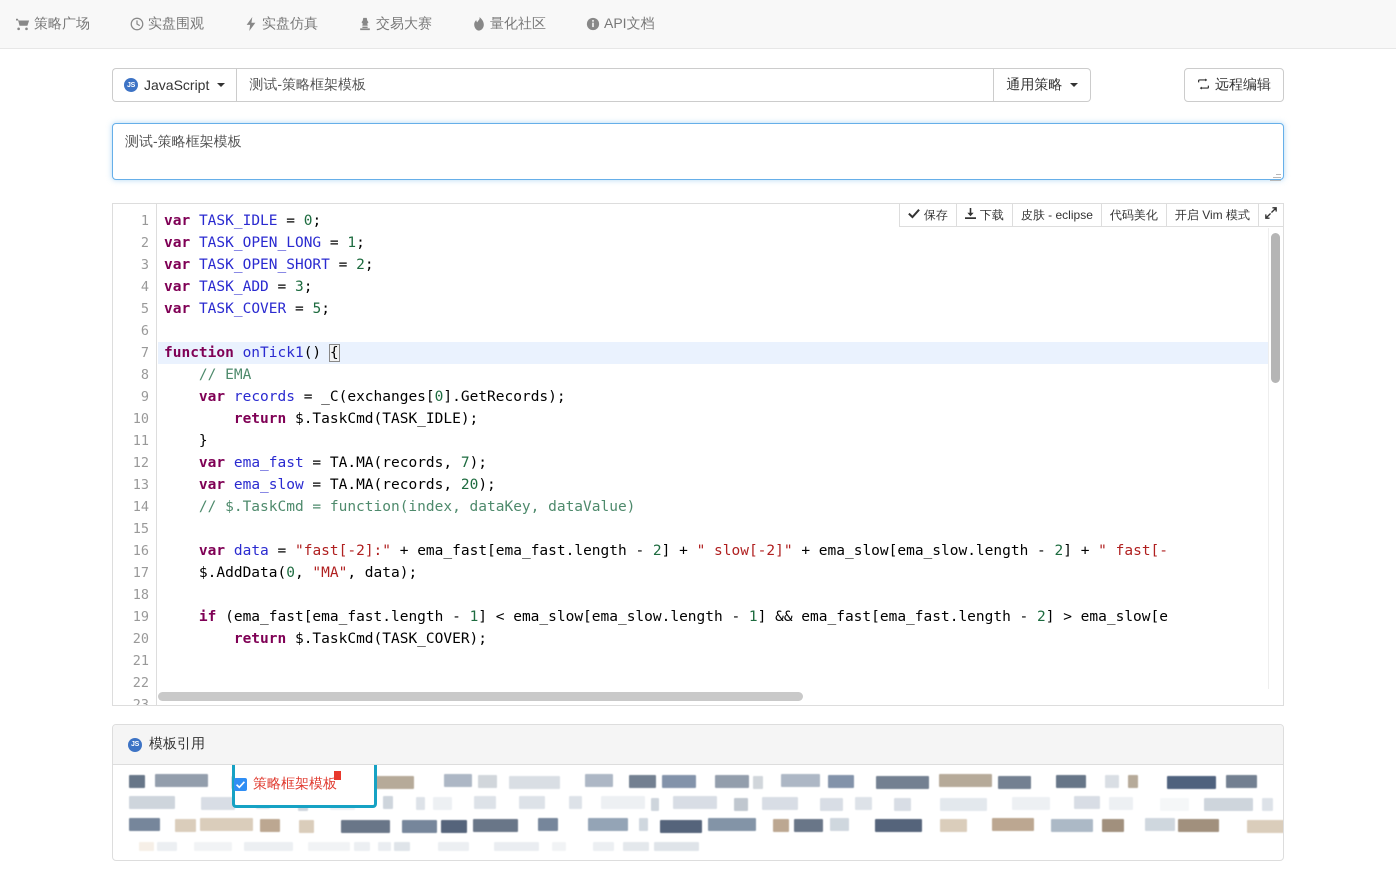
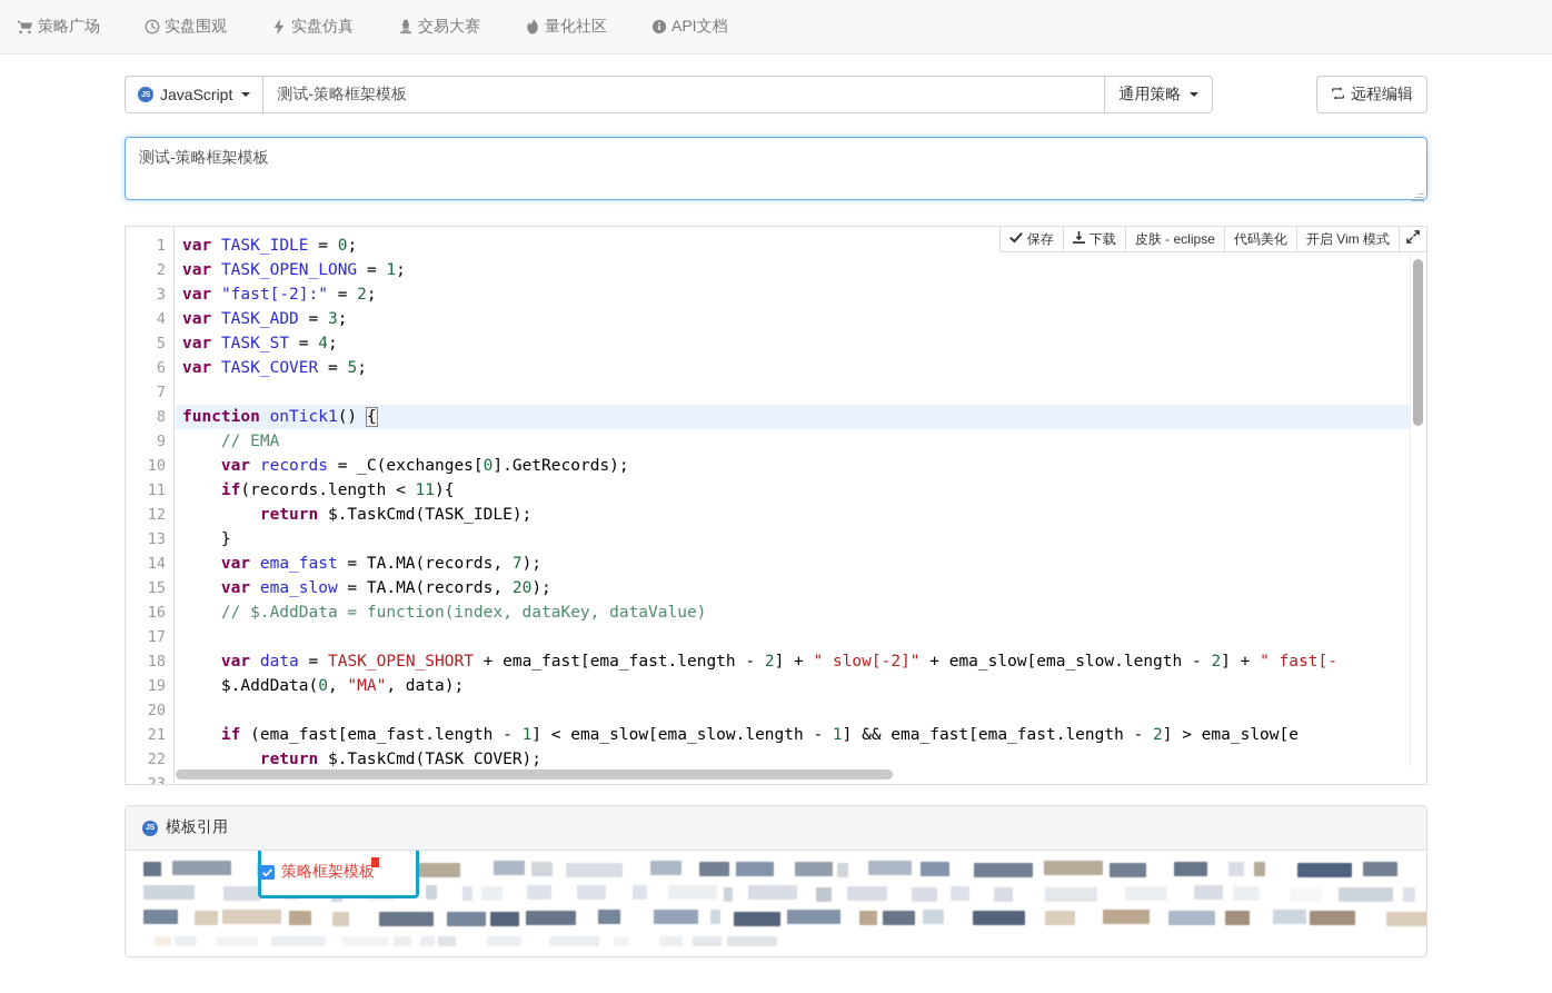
  策略广场
  实盘围观
  实盘仿真
  交易大赛
  量化社区
  API文档
  JavaScript
  测试-策略框架模板
  通用策略
  远程编辑
  测试-策略框架模板
  保存
  下载
  皮肤 - eclipse
  代码美化
  开启 Vim 模式
  1
  2
  3
  4
  5
  6
  7
  8
  9
  10
  11
  12
  13
  14
  15
  16
  17
  18
  19
  20
  21
  22
  var TASK_IDLE = 0;
  var TASK_OPEN_LONG = 1;
- var TASK_OPEN_SHORT = 2;
+ var "fast[-2]:" = 2;
  var TASK_ADD = 3;
+ var TASK_ST = 4;
  var TASK_COVER = 5;
  function onTick1() {
  // EMA
  var records = _C(exchanges[0].GetRecords);
+ if(records.length < 11){
  return $.TaskCmd(TASK_IDLE);
  }
  var ema_fast = TA.MA(records, 7);
  var ema_slow = TA.MA(records, 20);
- // $.TaskCmd = function(index, dataKey, dataValue)
+ // $.AddData = function(index, dataKey, dataValue)
- var data = "fast[-2]:" + ema_fast[ema_fast.length - 2] + " slow[-2]" + ema_slow[ema_slow.length - 2] + " fast[-
+ var data = TASK_OPEN_SHORT + ema_fast[ema_fast.length - 2] + " slow[-2]" + ema_slow[ema_slow.length - 2] + " fast[-
  $.AddData(0, "MA", data);
  if (ema_fast[ema_fast.length - 1] < ema_slow[ema_slow.length - 1] && ema_fast[ema_fast.length - 2] > ema_slow[e
  return $.TaskCmd(TASK_COVER);
  模板引用
  策略框架模板
